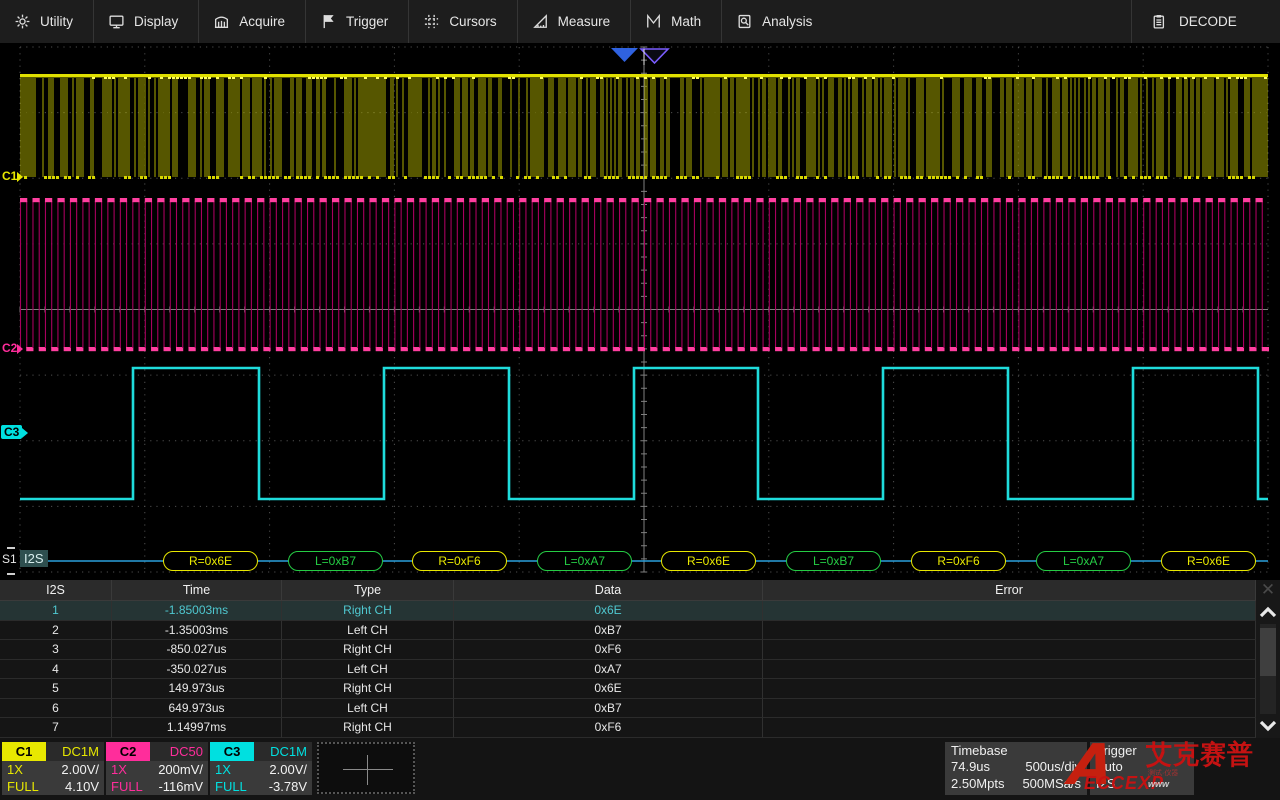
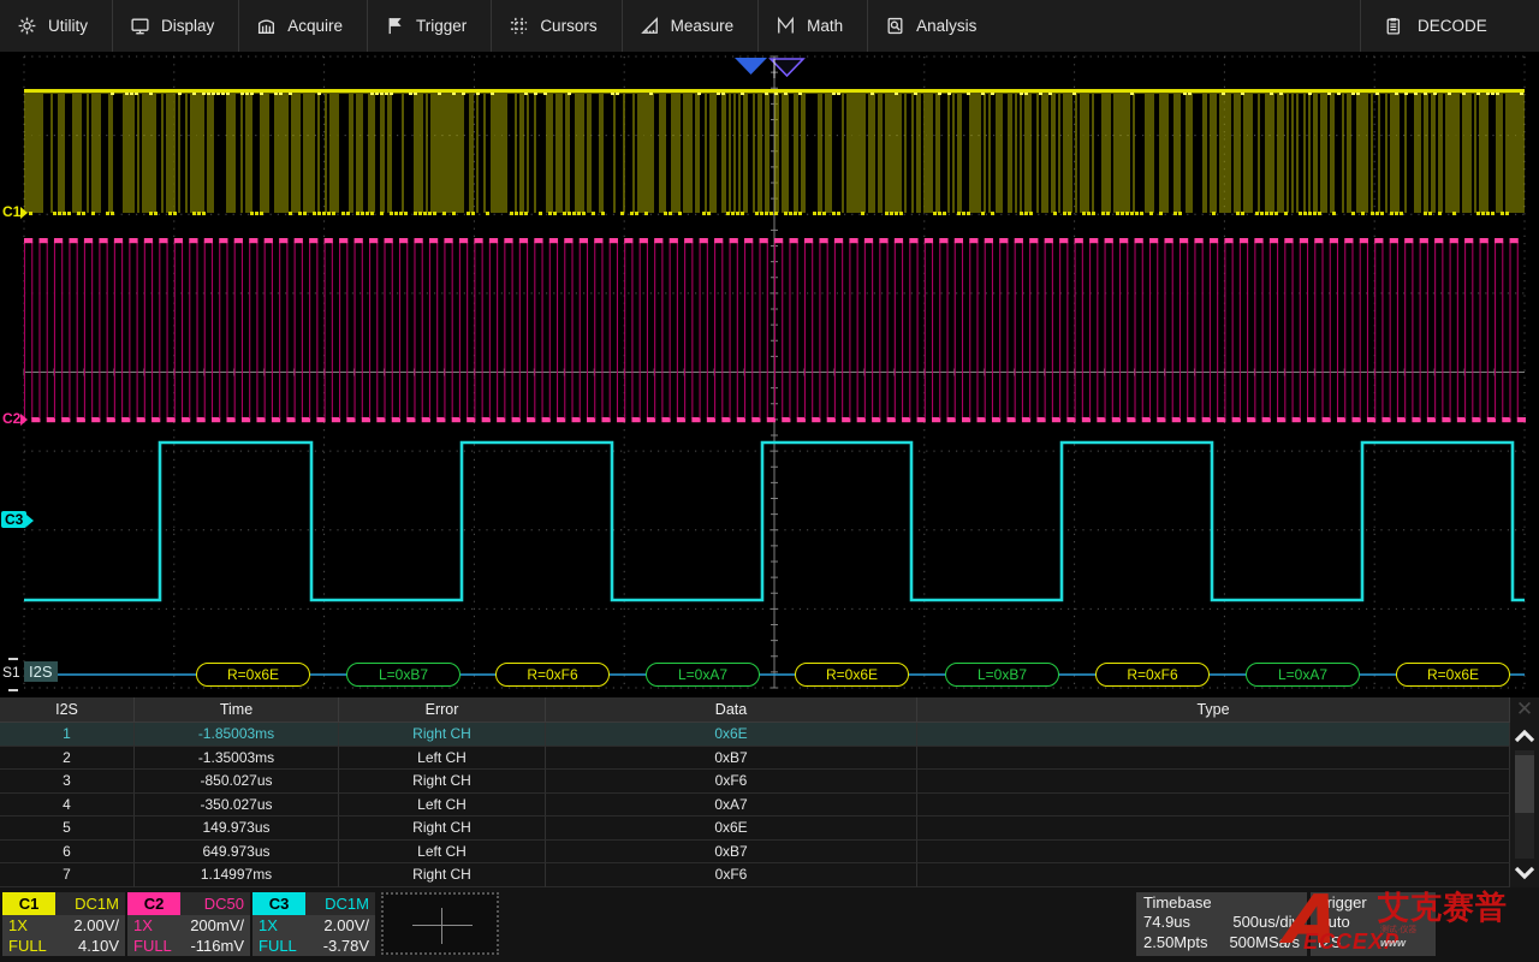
  Utility
  Display
  Acquire
  Trigger
  Cursors
  Measure
  Math
  Analysis
  DECODE
  C1
  C2
  C3
  S1
  I2S
  R=0x6E
  L=0xB7
  R=0xF6
  L=0xA7
  R=0x6E
  L=0xB7
  R=0xF6
  L=0xA7
  R=0x6E
  I2S
  Time
- Type
+ Error
  Data
- Error
+ Type
  1
  -1.85003ms
  Right CH
  0x6E
  2
  -1.35003ms
  Left CH
  0xB7
  3
  -850.027us
  Right CH
  0xF6
  4
  -350.027us
  Left CH
  0xA7
  5
  149.973us
  Right CH
  0x6E
  6
  649.973us
  Left CH
  0xB7
  7
  1.14997ms
  Right CH
  0xF6
  ✕
  C1
  DC1M
  1X
  2.00V/
  FULL
  4.10V
  C2
  DC50
  1X
  200mV/
  FULL
  -116mV
  C3
  DC1M
  1X
  2.00V/
  FULL
  -3.78V
  Timebase
  74.9us
  500us/div
  2.50Mpts
  500MSa/s
  Trigger
  Auto
  I2S
  艾克赛普
  ECCEXP
  www
